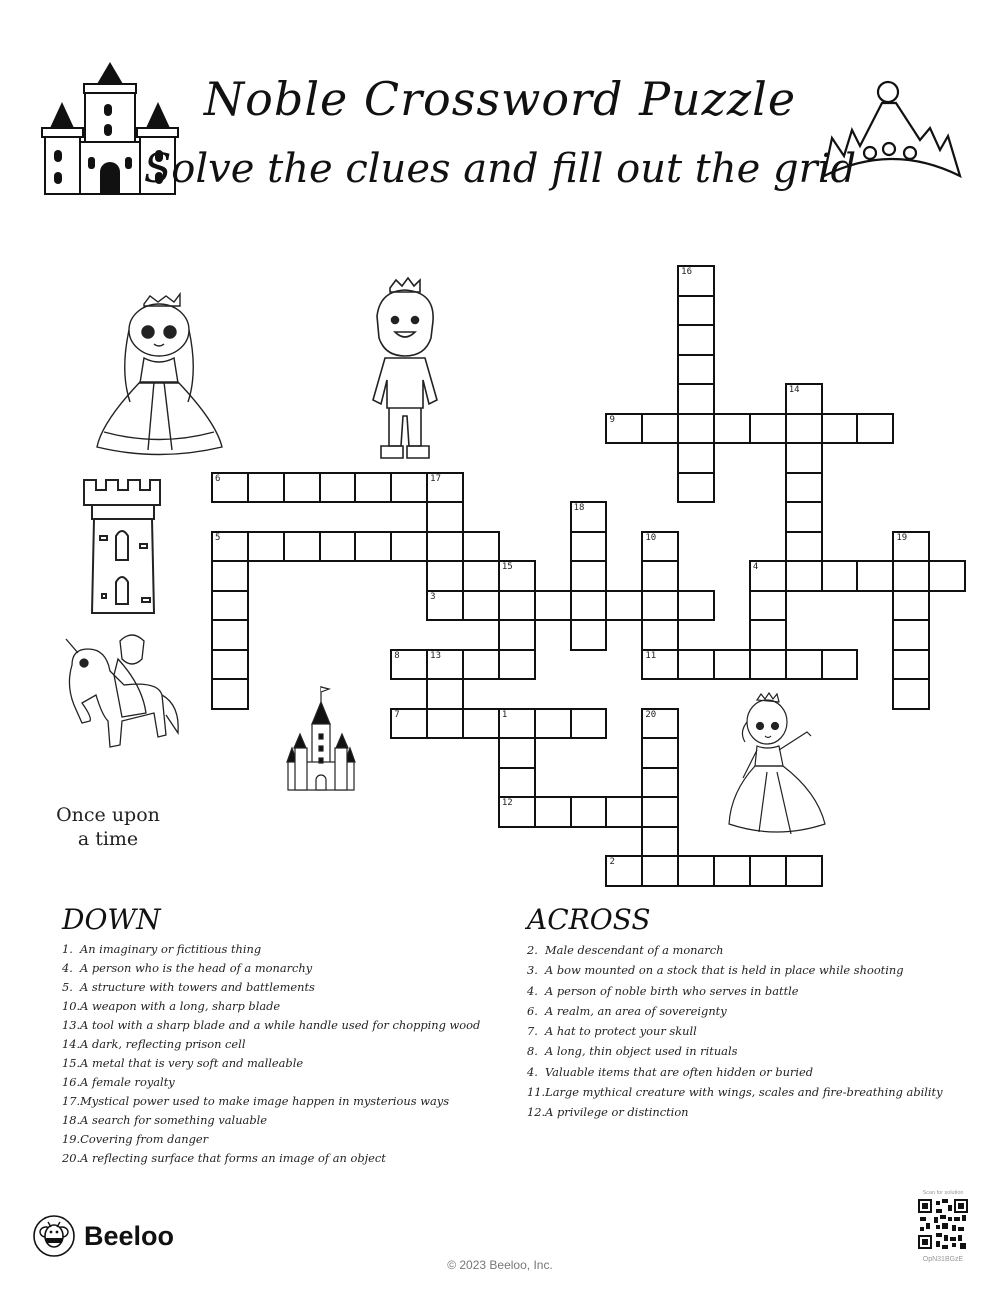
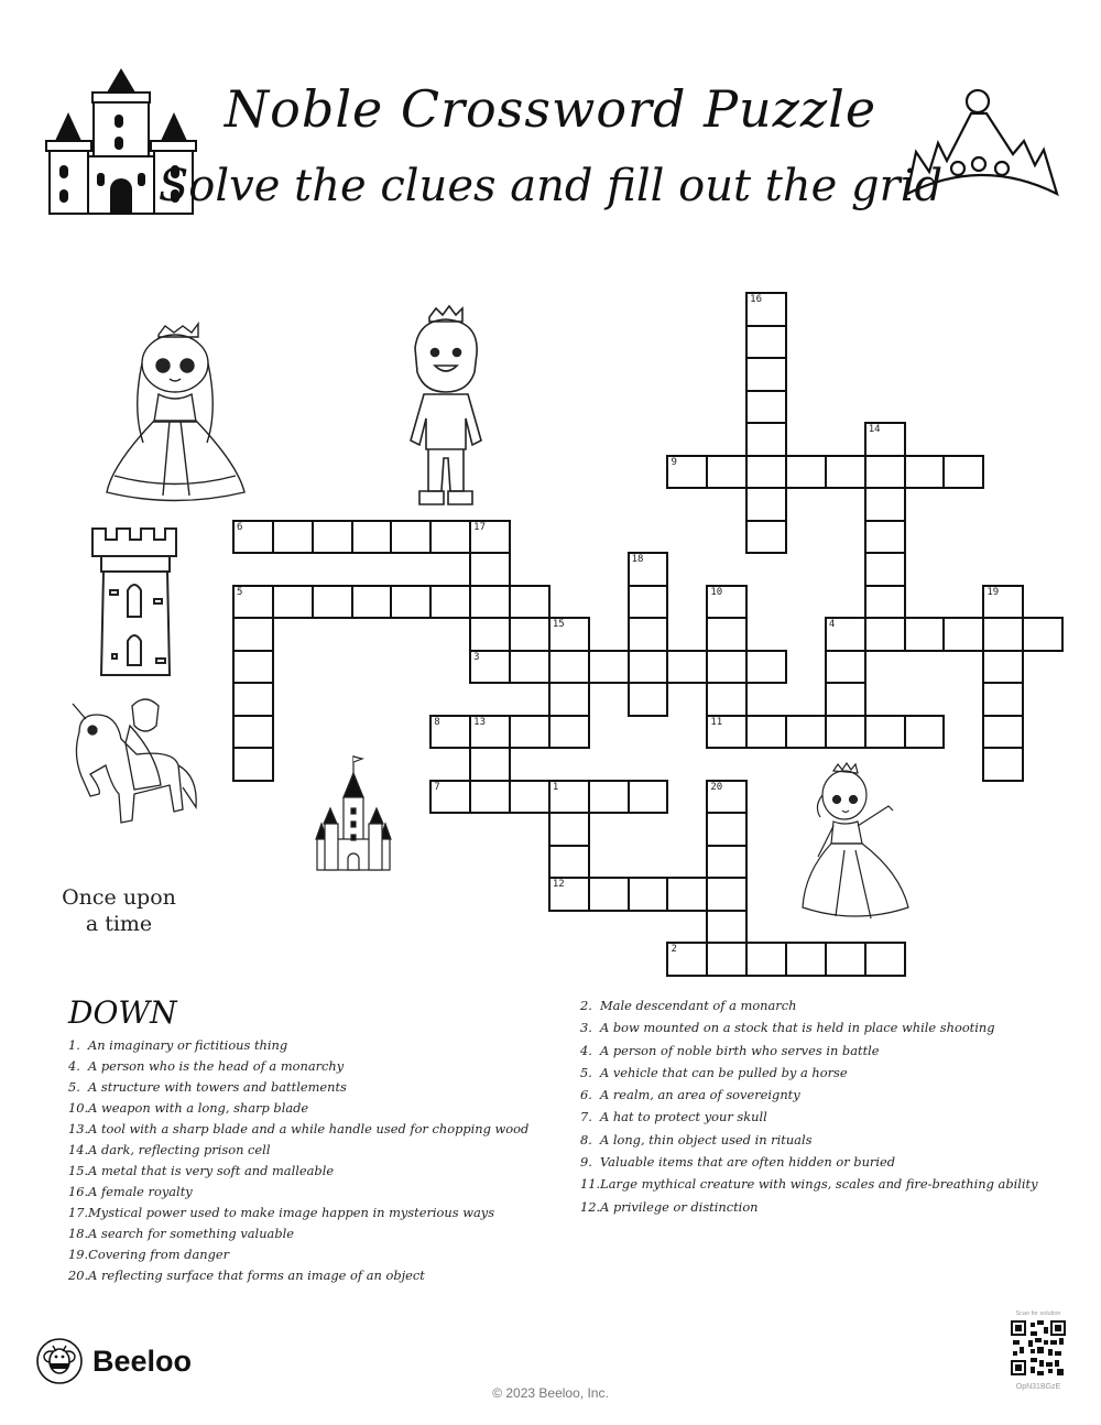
  Noble Crossword Puzzle
  Solve the clues and fill out the grid
  Once upon
  a time
  1
  12
  2
  3
  4
  5
  6
  17
  7
  8
  13
  9
  10
  11
  14
  15
  16
  18
  19
  20
  DOWN
  1. An imaginary or fictitious thing
  4. A person who is the head of a monarchy
  5. A structure with towers and battlements
  10. A weapon with a long, sharp blade
  13. A tool with a sharp blade and a while handle used for chopping wood
  14. A dark, reflecting prison cell
  15. A metal that is very soft and malleable
  16. A female royalty
  17. Mystical power used to make image happen in mysterious ways
  18. A search for something valuable
  19. Covering from danger
  20. A reflecting surface that forms an image of an object
- ACROSS
  2. Male descendant of a monarch
  3. A bow mounted on a stock that is held in place while shooting
  4. A person of noble birth who serves in battle
+ 5. A vehicle that can be pulled by a horse
  6. A realm, an area of sovereignty
  7. A hat to protect your skull
  8. A long, thin object used in rituals
- 4. Valuable items that are often hidden or buried
+ 9. Valuable items that are often hidden or buried
  11. Large mythical creature with wings, scales and fire-breathing ability
  12. A privilege or distinction
  Beeloo
  © 2023 Beeloo, Inc.
